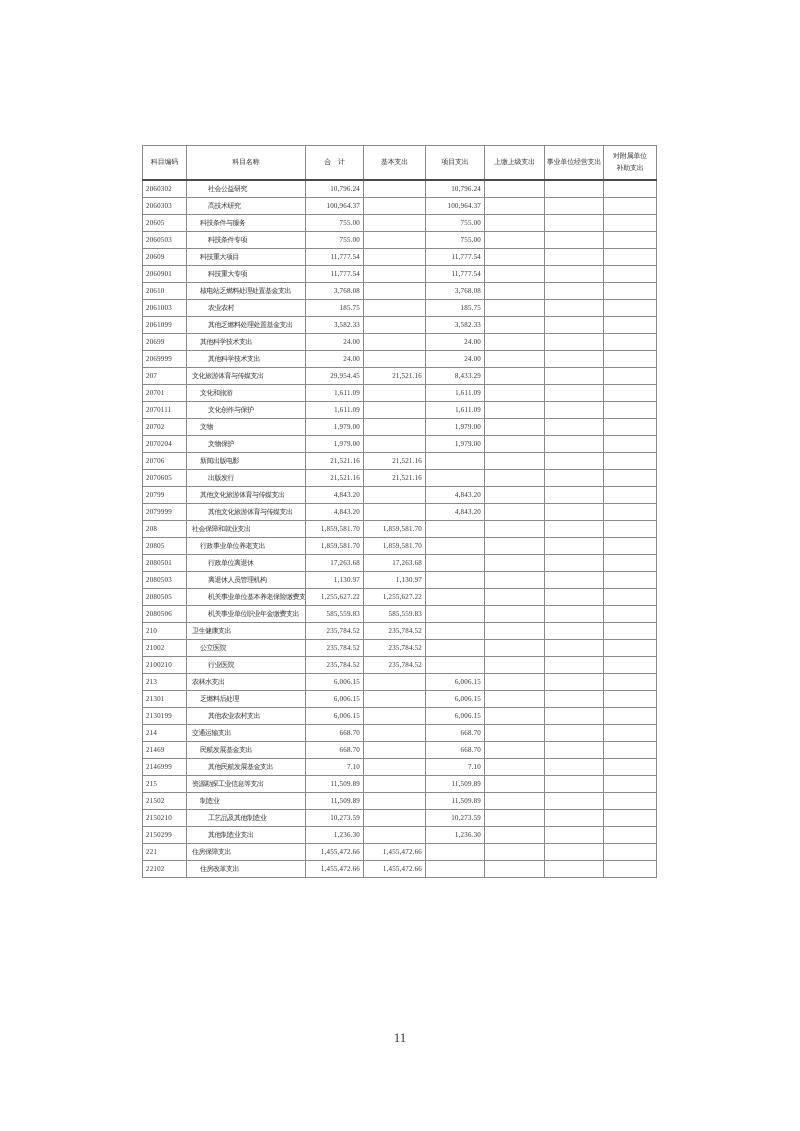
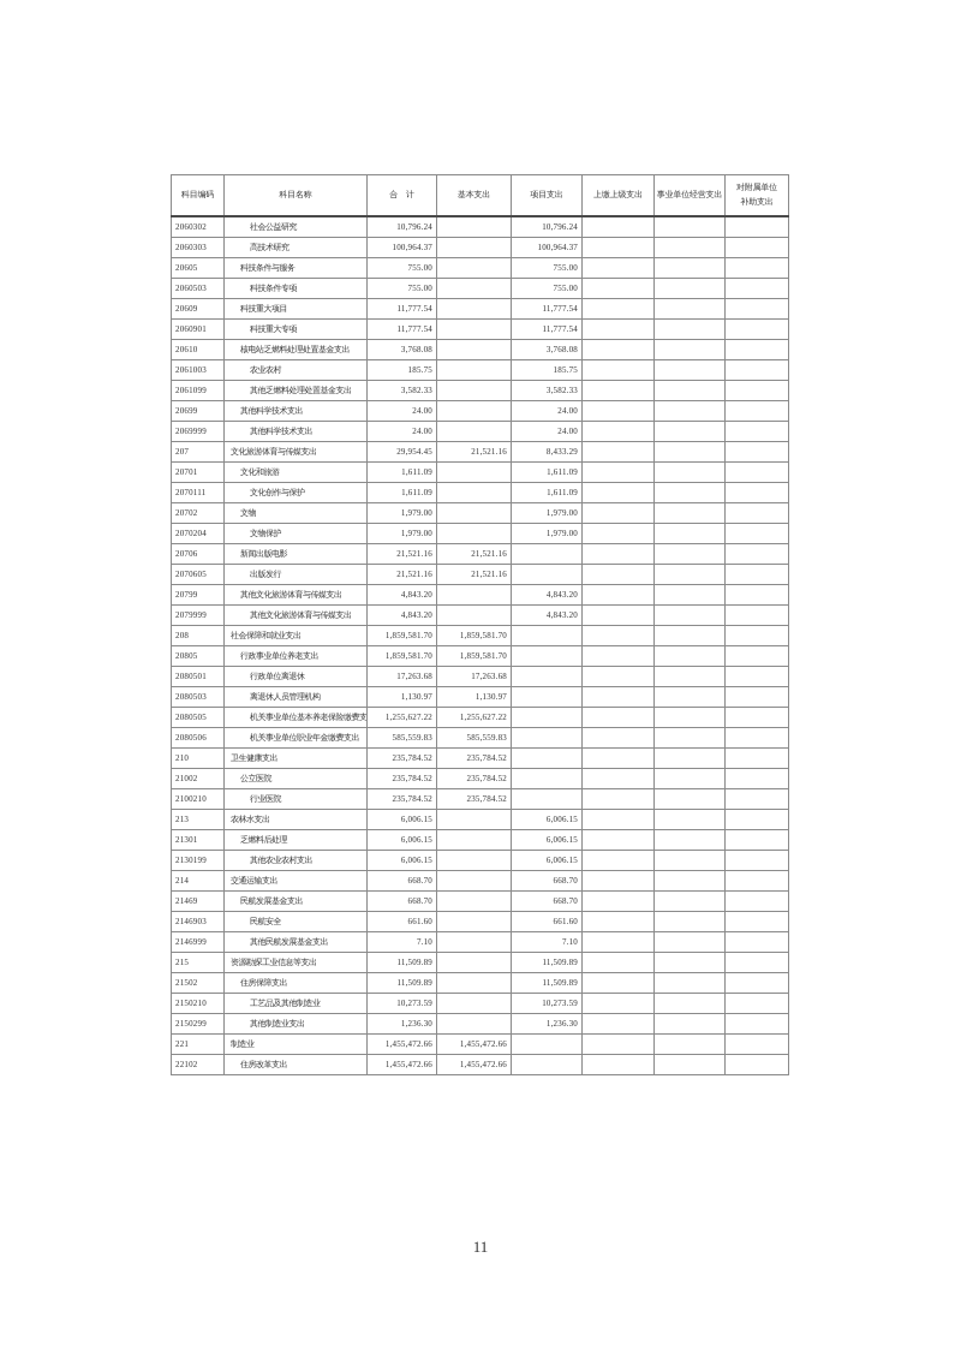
  科目编码	科目名称	合 计	基本支出	项目支出	上缴上级支出	事业单位经营支出	对附属单位 补助支出
  2060302	社会公益研究	10,796.24		10,796.24
  2060303	高技术研究	100,964.37		100,964.37
  20605	科技条件与服务	755.00		755.00
  2060503	科技条件专项	755.00		755.00
  20609	科技重大项目	11,777.54		11,777.54
  2060901	科技重大专项	11,777.54		11,777.54
  20610	核电站乏燃料处理处置基金支出	3,768.08		3,768.08
  2061003	农业农村	185.75		185.75
  2061099	其他乏燃料处理处置基金支出	3,582.33		3,582.33
  20699	其他科学技术支出	24.00		24.00
  2069999	其他科学技术支出	24.00		24.00
  207	文化旅游体育与传媒支出	29,954.45	21,521.16	8,433.29
  20701	文化和旅游	1,611.09		1,611.09
  2070111	文化创作与保护	1,611.09		1,611.09
  20702	文物	1,979.00		1,979.00
  2070204	文物保护	1,979.00		1,979.00
  20706	新闻出版电影	21,521.16	21,521.16
  2070605	出版发行	21,521.16	21,521.16
  20799	其他文化旅游体育与传媒支出	4,843.20		4,843.20
  2079999	其他文化旅游体育与传媒支出	4,843.20		4,843.20
  208	社会保障和就业支出	1,859,581.70	1,859,581.70
  20805	行政事业单位养老支出	1,859,581.70	1,859,581.70
  2080501	行政单位离退休	17,263.68	17,263.68
  2080503	离退休人员管理机构	1,130.97	1,130.97
  2080505	机关事业单位基本养老保险缴费支	1,255,627.22	1,255,627.22
  2080506	机关事业单位职业年金缴费支出	585,559.83	585,559.83
  210	卫生健康支出	235,784.52	235,784.52
  21002	公立医院	235,784.52	235,784.52
  2100210	行业医院	235,784.52	235,784.52
  213	农林水支出	6,006.15		6,006.15
  21301	乏燃料后处理	6,006.15		6,006.15
  2130199	其他农业农村支出	6,006.15		6,006.15
  214	交通运输支出	668.70		668.70
  21469	民航发展基金支出	668.70		668.70
+ 2146903	民航安全	661.60		661.60
  2146999	其他民航发展基金支出	7.10		7.10
  215	资源勘探工业信息等支出	11,509.89		11,509.89
- 21502	制造业	11,509.89		11,509.89
+ 21502	住房保障支出	11,509.89		11,509.89
  2150210	工艺品及其他制造业	10,273.59		10,273.59
  2150299	其他制造业支出	1,236.30		1,236.30
- 221	住房保障支出	1,455,472.66	1,455,472.66
+ 221	制造业	1,455,472.66	1,455,472.66
  22102	住房改革支出	1,455,472.66	1,455,472.66
  11
